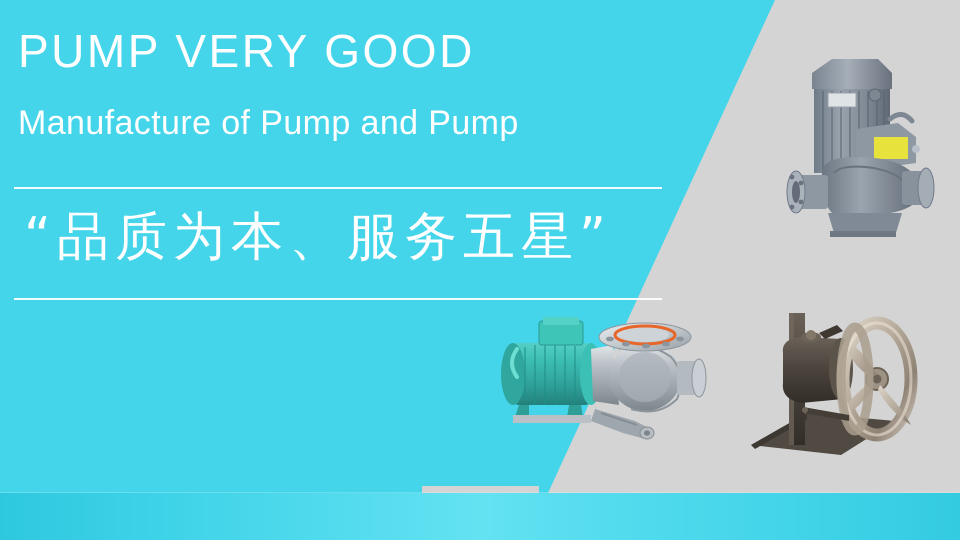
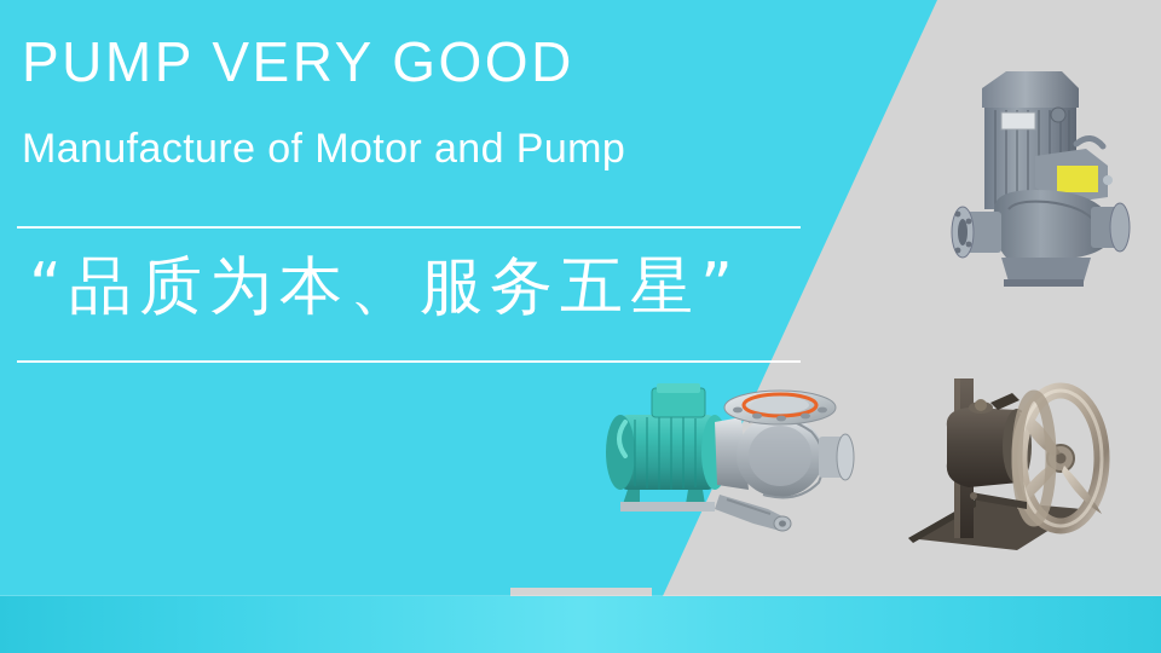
  PUMP VERY GOOD
- Manufacture of Pump and Pump
+ Manufacture of Motor and Pump
  “品质为本、服务五星”
